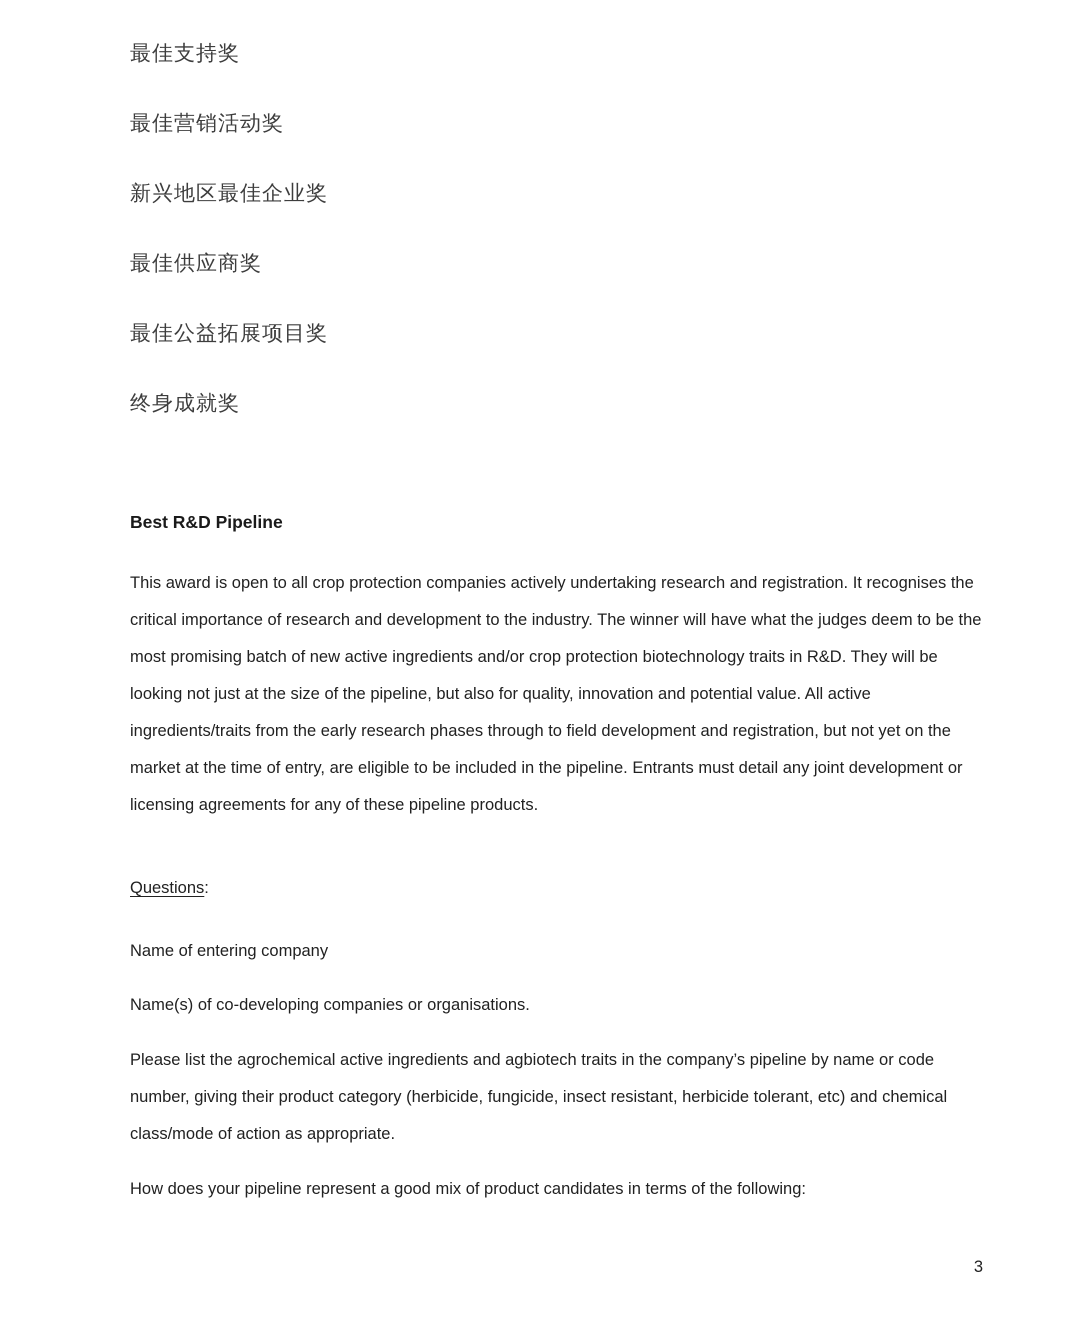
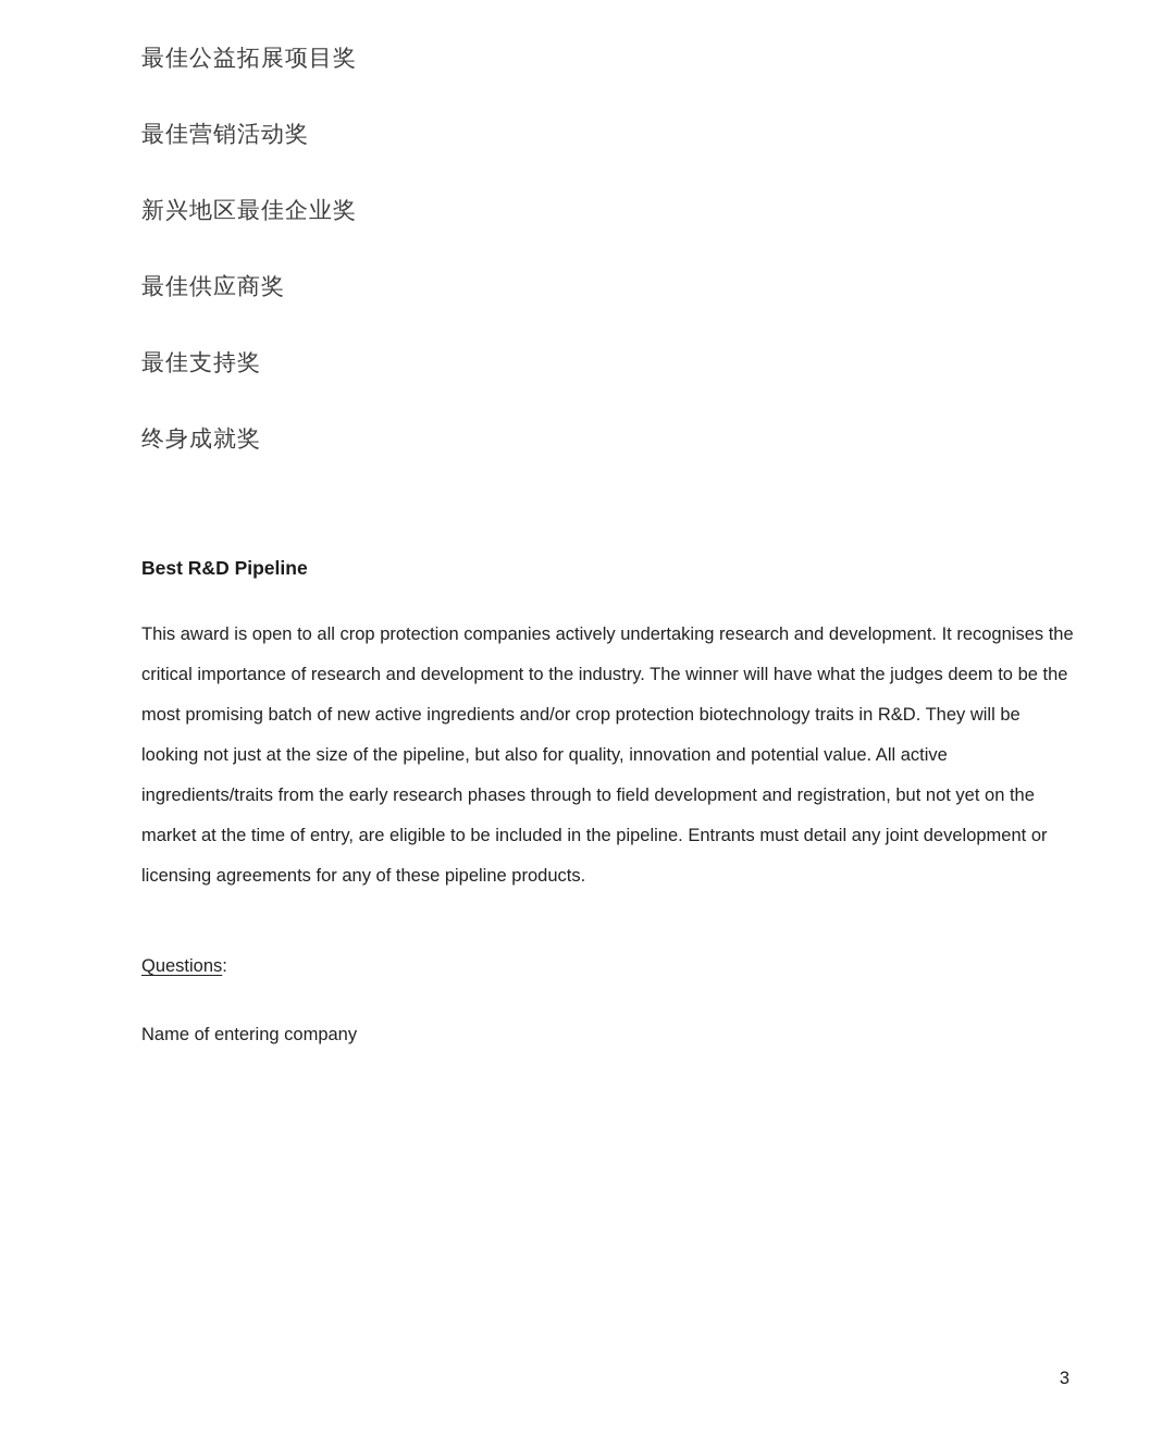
- 最佳支持奖
+ 最佳公益拓展项目奖
  最佳营销活动奖
  新兴地区最佳企业奖
  最佳供应商奖
- 最佳公益拓展项目奖
+ 最佳支持奖
  终身成就奖
  Best R&D Pipeline
- This award is open to all crop protection companies actively undertaking research and registration. It recognises the critical importance of research and development to the industry. The winner will have what the judges deem to be the most promising batch of new active ingredients and/or crop protection biotechnology traits in R&D. They will be looking not just at the size of the pipeline, but also for quality, innovation and potential value. All active ingredients/traits from the early research phases through to field development and registration, but not yet on the market at the time of entry, are eligible to be included in the pipeline. Entrants must detail any joint development or licensing agreements for any of these pipeline products.
+ This award is open to all crop protection companies actively undertaking research and development. It recognises the critical importance of research and development to the industry. The winner will have what the judges deem to be the most promising batch of new active ingredients and/or crop protection biotechnology traits in R&D. They will be looking not just at the size of the pipeline, but also for quality, innovation and potential value. All active ingredients/traits from the early research phases through to field development and registration, but not yet on the market at the time of entry, are eligible to be included in the pipeline. Entrants must detail any joint development or licensing agreements for any of these pipeline products.
  Questions:
  Name of entering company
- Name(s) of co-developing companies or organisations.
- Please list the agrochemical active ingredients and agbiotech traits in the company’s pipeline by name or code number, giving their product category (herbicide, fungicide, insect resistant, herbicide tolerant, etc) and chemical class/mode of action as appropriate.
- How does your pipeline represent a good mix of product candidates in terms of the following:
  3
